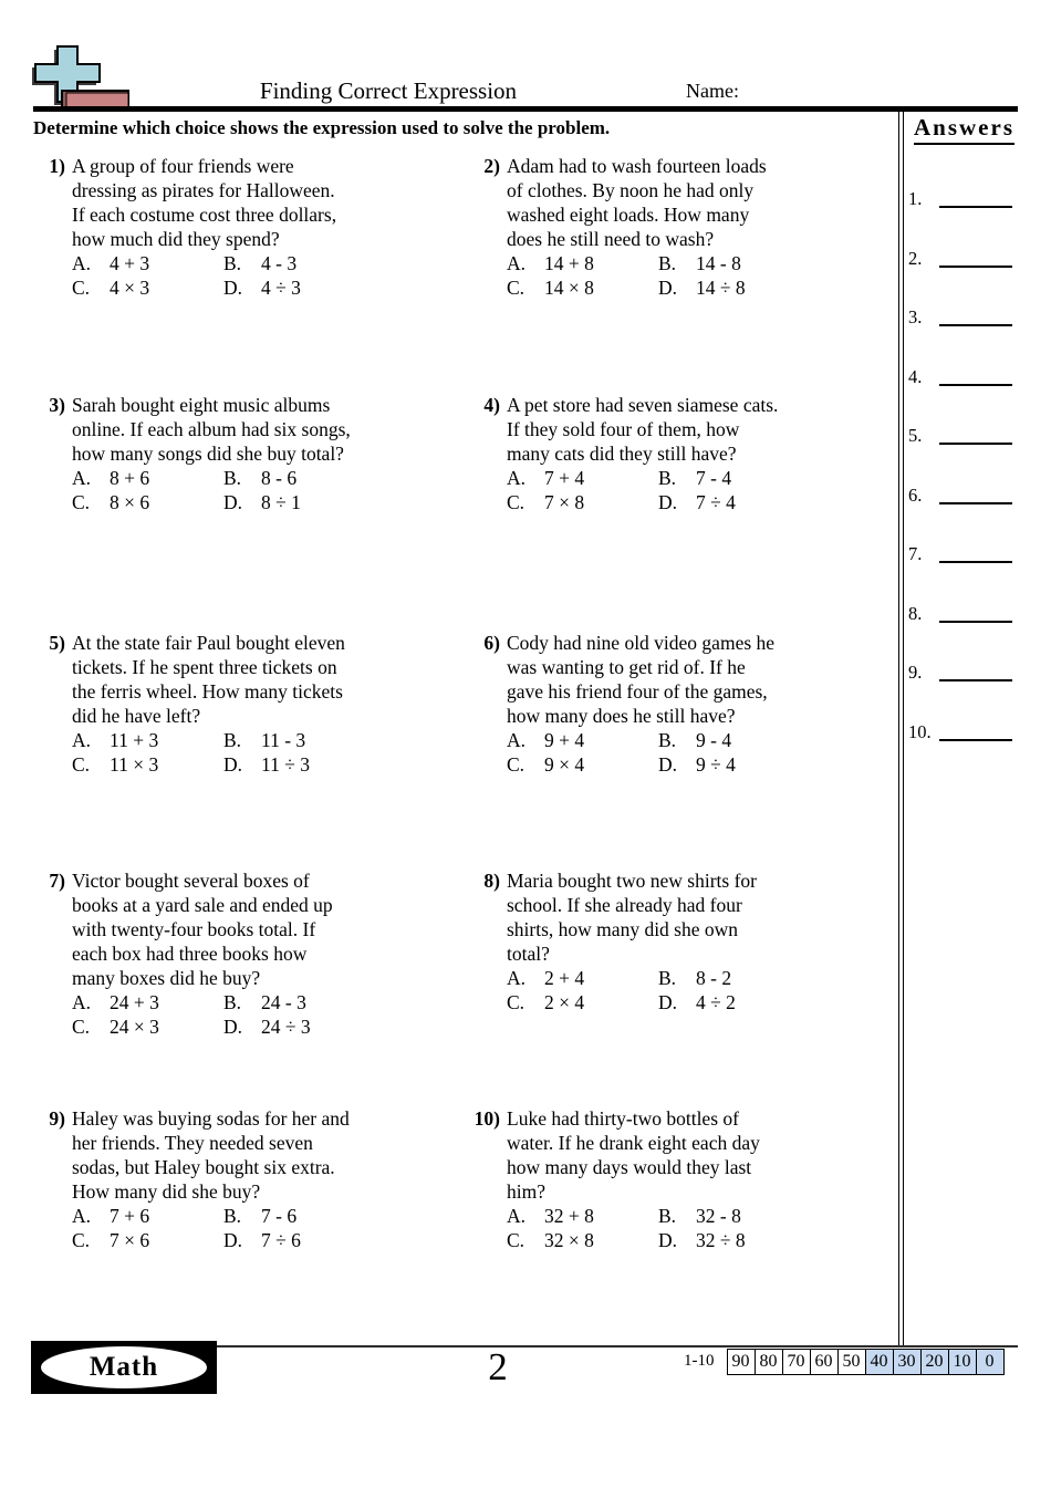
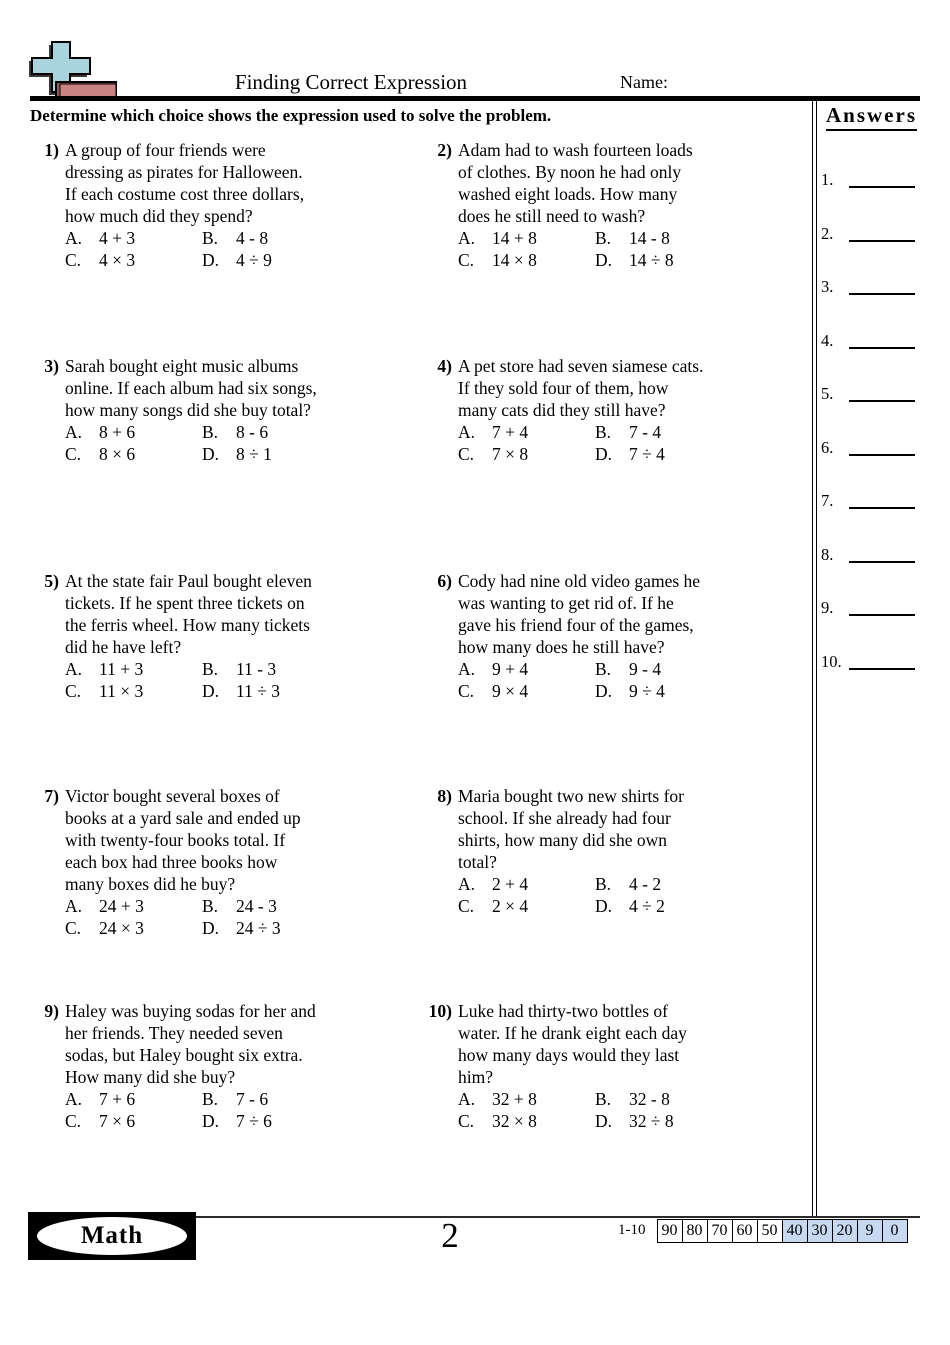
  Finding Correct Expression
  Name:
  Determine which choice shows the expression used to solve the problem.
  Answers
  1.
  2.
  3.
  4.
  5.
  6.
  7.
  8.
  9.
  10.
  1)
  A group of four friends were
  dressing as pirates for Halloween.
  If each costume cost three dollars,
  how much did they spend?
  A.
  4 + 3
  B.
- 4 - 3
+ 4 - 8
  C.
  4 × 3
  D.
- 4 ÷ 3
+ 4 ÷ 9
  2)
  Adam had to wash fourteen loads
  of clothes. By noon he had only
  washed eight loads. How many
  does he still need to wash?
  A.
  14 + 8
  B.
  14 - 8
  C.
  14 × 8
  D.
  14 ÷ 8
  3)
  Sarah bought eight music albums
  online. If each album had six songs,
  how many songs did she buy total?
  A.
  8 + 6
  B.
  8 - 6
  C.
  8 × 6
  D.
  8 ÷ 1
  4)
  A pet store had seven siamese cats.
  If they sold four of them, how
  many cats did they still have?
  A.
  7 + 4
  B.
  7 - 4
  C.
  7 × 8
  D.
  7 ÷ 4
  5)
  At the state fair Paul bought eleven
  tickets. If he spent three tickets on
  the ferris wheel. How many tickets
  did he have left?
  A.
  11 + 3
  B.
  11 - 3
  C.
  11 × 3
  D.
  11 ÷ 3
  6)
  Cody had nine old video games he
  was wanting to get rid of. If he
  gave his friend four of the games,
  how many does he still have?
  A.
  9 + 4
  B.
  9 - 4
  C.
  9 × 4
  D.
  9 ÷ 4
  7)
  Victor bought several boxes of
  books at a yard sale and ended up
  with twenty-four books total. If
  each box had three books how
  many boxes did he buy?
  A.
  24 + 3
  B.
  24 - 3
  C.
  24 × 3
  D.
  24 ÷ 3
  8)
  Maria bought two new shirts for
  school. If she already had four
  shirts, how many did she own
  total?
  A.
  2 + 4
  B.
- 8 - 2
+ 4 - 2
  C.
  2 × 4
  D.
  4 ÷ 2
  9)
  Haley was buying sodas for her and
  her friends. They needed seven
  sodas, but Haley bought six extra.
  How many did she buy?
  A.
  7 + 6
  B.
  7 - 6
  C.
  7 × 6
  D.
  7 ÷ 6
  10)
  Luke had thirty-two bottles of
  water. If he drank eight each day
  how many days would they last
  him?
  A.
  32 + 8
  B.
  32 - 8
  C.
  32 × 8
  D.
  32 ÷ 8
  Math
  2
  1-10
  90
  80
  70
  60
  50
  40
  30
  20
- 10
+ 9
  0
